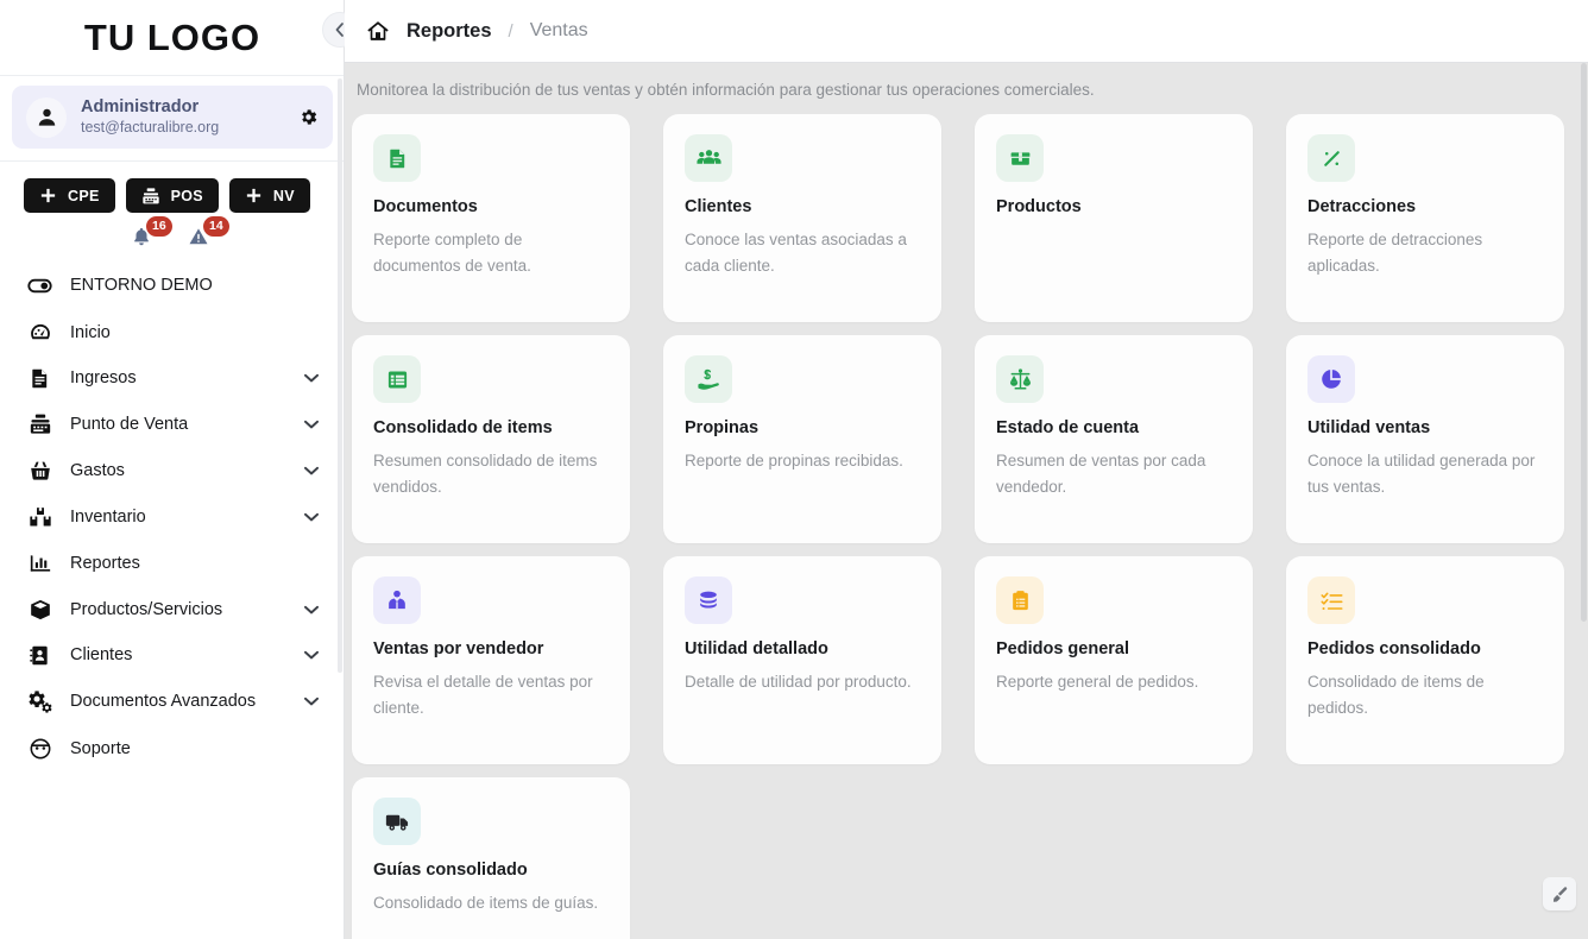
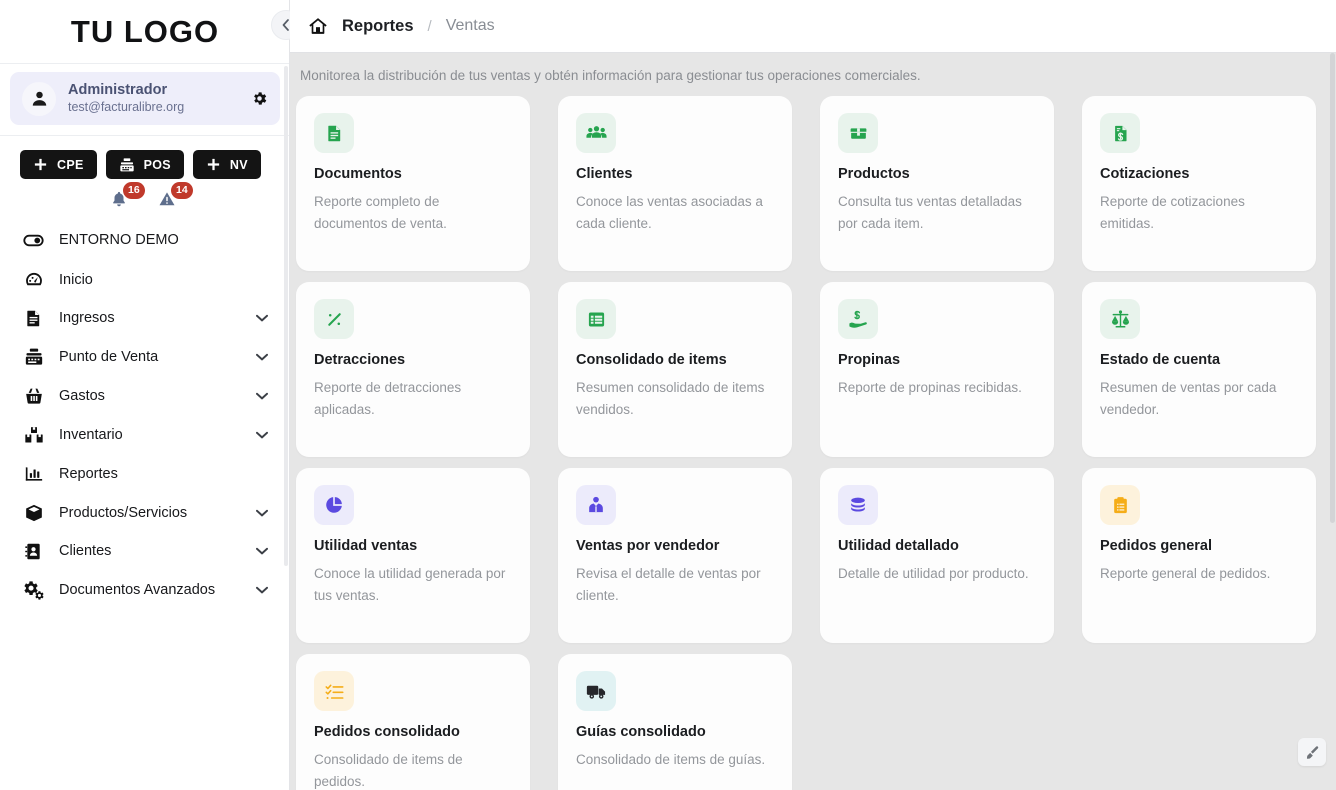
  TU LOGO
  Administrador
  test@facturalibre.org
  CPE
  POS
  NV
  16
  14
  ENTORNO DEMO
  Inicio
  Ingresos
  Punto de Venta
  Gastos
  Inventario
  Reportes
  Productos/Servicios
  Clientes
  Documentos Avanzados
- Soporte
  Reportes
  /
  Ventas
  Monitorea la distribución de tus ventas y obtén información para gestionar tus operaciones comerciales.
  Documentos
  Reporte completo de documentos de venta.
  Clientes
  Conoce las ventas asociadas a cada cliente.
  Productos
+ Consulta tus ventas detalladas por cada item.
+ Cotizaciones
+ Reporte de cotizaciones emitidas.
  Detracciones
  Reporte de detracciones aplicadas.
  Consolidado de items
  Resumen consolidado de items vendidos.
  Propinas
  Reporte de propinas recibidas.
  Estado de cuenta
  Resumen de ventas por cada vendedor.
  Utilidad ventas
  Conoce la utilidad generada por tus ventas.
  Ventas por vendedor
  Revisa el detalle de ventas por cliente.
  Utilidad detallado
  Detalle de utilidad por producto.
  Pedidos general
  Reporte general de pedidos.
  Pedidos consolidado
  Consolidado de items de pedidos.
  Guías consolidado
  Consolidado de items de guías.
